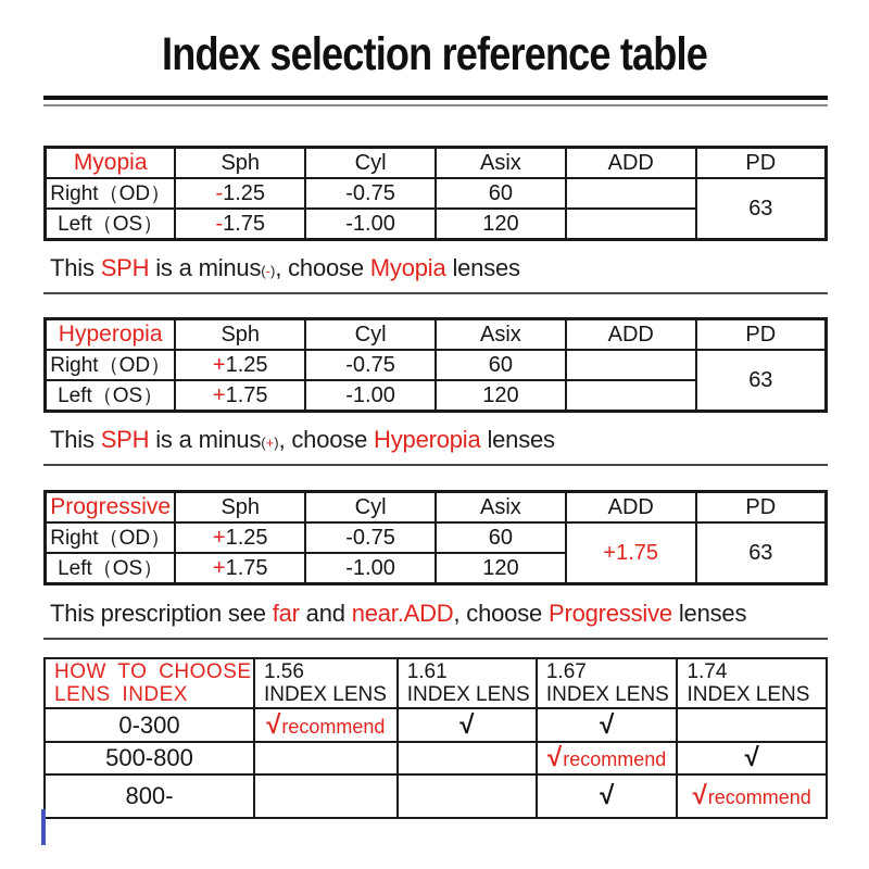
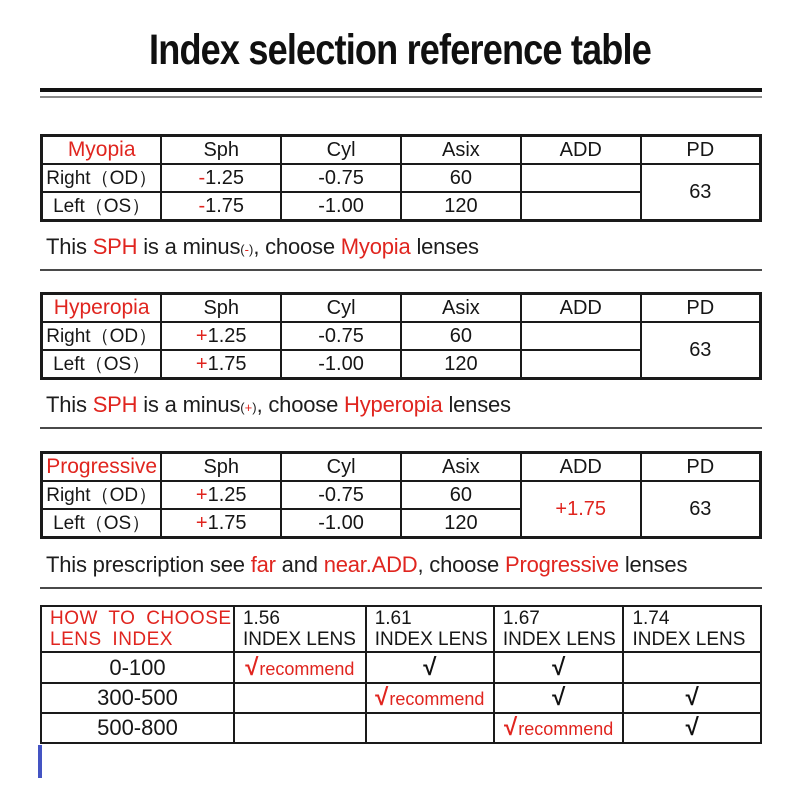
  Index selection reference table
  Myopia	Sph	Cyl	Asix	ADD	PD
  Right（OD）	-1.25	-0.75	60		63
  Left（OS）	-1.75	-1.00	120
  This SPH is a minus(-), choose Myopia lenses
  Hyperopia	Sph	Cyl	Asix	ADD	PD
  Right（OD）	+1.25	-0.75	60		63
  Left（OS）	+1.75	-1.00	120
  This SPH is a minus(+), choose Hyperopia lenses
  Progressive	Sph	Cyl	Asix	ADD	PD
  Right（OD）	+1.25	-0.75	60	+1.75	63
  Left（OS）	+1.75	-1.00	120
  This prescription see far and near.ADD, choose Progressive lenses
  HOW TO CHOOSE LENS INDEX	1.56 INDEX LENS	1.61 INDEX LENS	1.67 INDEX LENS	1.74 INDEX LENS
- 0-300	√recommend	√	√
+ 0-100	√recommend	√	√
+ 300-500		√recommend	√	√
  500-800			√recommend	√
- 800-			√	√recommend
